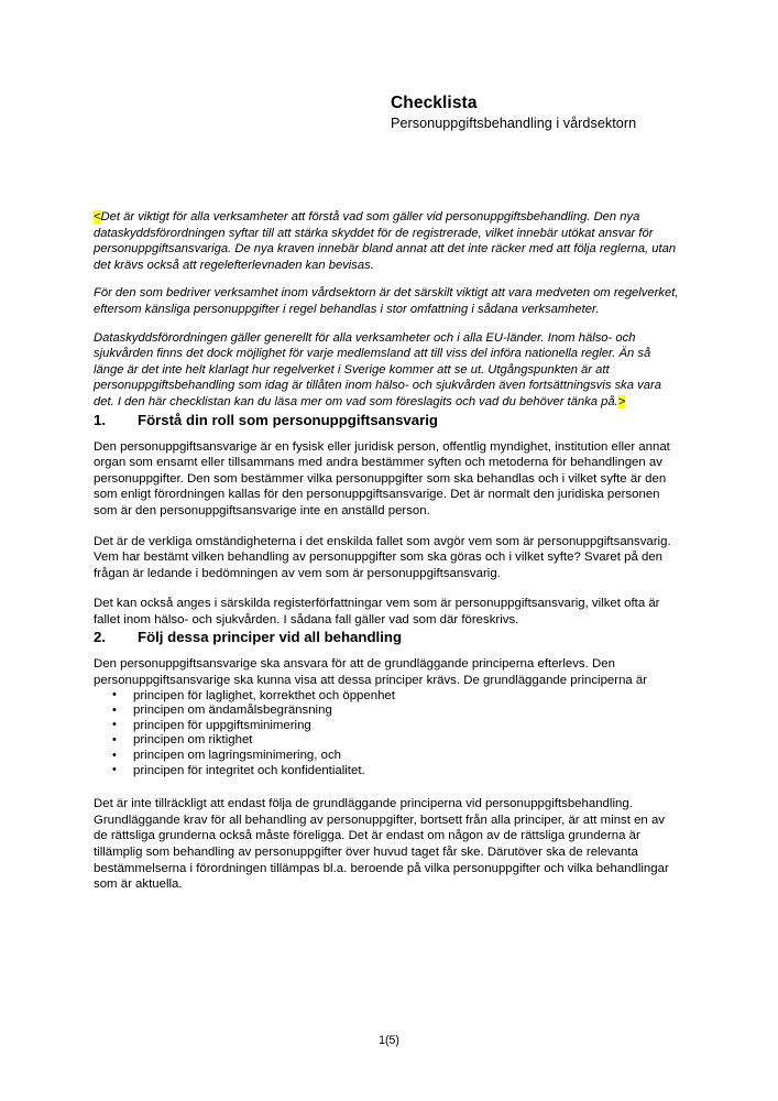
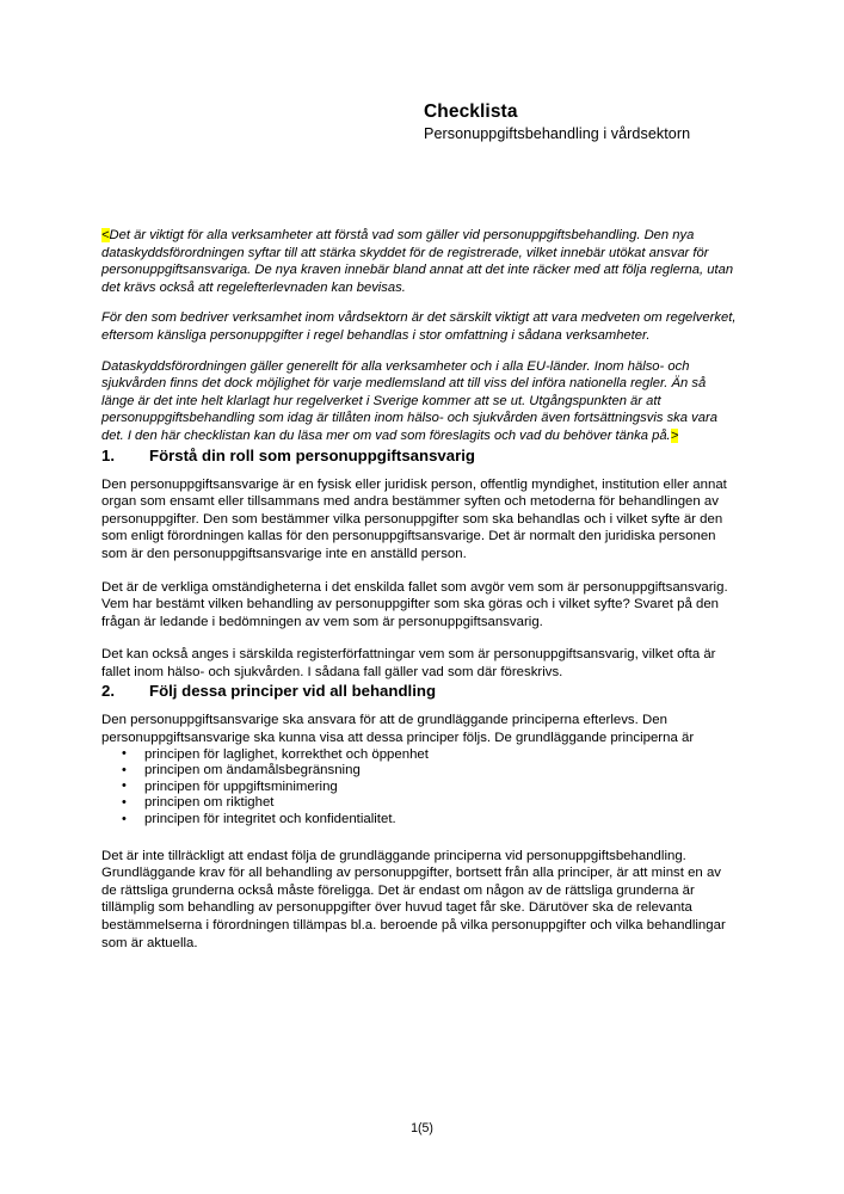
  Checklista
  Personuppgiftsbehandling i vårdsektorn
  <Det är viktigt för alla verksamheter att förstå vad som gäller vid personuppgiftsbehandling. Den nya dataskyddsförordningen syftar till att stärka skyddet för de registrerade, vilket innebär utökat ansvar för personuppgiftsansvariga. De nya kraven innebär bland annat att det inte räcker med att följa reglerna, utan det krävs också att regelefterlevnaden kan bevisas.
  För den som bedriver verksamhet inom vårdsektorn är det särskilt viktigt att vara medveten om regelverket, eftersom känsliga personuppgifter i regel behandlas i stor omfattning i sådana verksamheter.
  Dataskyddsförordningen gäller generellt för alla verksamheter och i alla EU-länder. Inom hälso- och sjukvården finns det dock möjlighet för varje medlemsland att till viss del införa nationella regler. Än så länge är det inte helt klarlagt hur regelverket i Sverige kommer att se ut. Utgångspunkten är att personuppgiftsbehandling som idag är tillåten inom hälso- och sjukvården även fortsättningsvis ska vara det. I den här checklistan kan du läsa mer om vad som föreslagits och vad du behöver tänka på.>
  1.
  Förstå din roll som personuppgiftsansvarig
  Den personuppgiftsansvarige är en fysisk eller juridisk person, offentlig myndighet, institution eller annat organ som ensamt eller tillsammans med andra bestämmer syften och metoderna för behandlingen av personuppgifter. Den som bestämmer vilka personuppgifter som ska behandlas och i vilket syfte är den som enligt förordningen kallas för den personuppgiftsansvarige. Det är normalt den juridiska personen som är den personuppgiftsansvarige inte en anställd person.
  Det är de verkliga omständigheterna i det enskilda fallet som avgör vem som är personuppgiftsansvarig. Vem har bestämt vilken behandling av personuppgifter som ska göras och i vilket syfte? Svaret på den frågan är ledande i bedömningen av vem som är personuppgiftsansvarig.
  Det kan också anges i särskilda registerförfattningar vem som är personuppgiftsansvarig, vilket ofta är fallet inom hälso- och sjukvården. I sådana fall gäller vad som där föreskrivs.
  2.
  Följ dessa principer vid all behandling
- Den personuppgiftsansvarige ska ansvara för att de grundläggande principerna efterlevs. Den personuppgiftsansvarige ska kunna visa att dessa principer krävs. De grundläggande principerna är
+ Den personuppgiftsansvarige ska ansvara för att de grundläggande principerna efterlevs. Den personuppgiftsansvarige ska kunna visa att dessa principer följs. De grundläggande principerna är
  principen för laglighet, korrekthet och öppenhet
  principen om ändamålsbegränsning
  principen för uppgiftsminimering
  principen om riktighet
- principen om lagringsminimering, och
  principen för integritet och konfidentialitet.
  Det är inte tillräckligt att endast följa de grundläggande principerna vid personuppgiftsbehandling. Grundläggande krav för all behandling av personuppgifter, bortsett från alla principer, är att minst en av de rättsliga grunderna också måste föreligga. Det är endast om någon av de rättsliga grunderna är tillämplig som behandling av personuppgifter över huvud taget får ske. Därutöver ska de relevanta bestämmelserna i förordningen tillämpas bl.a. beroende på vilka personuppgifter och vilka behandlingar som är aktuella.
  1(5)
